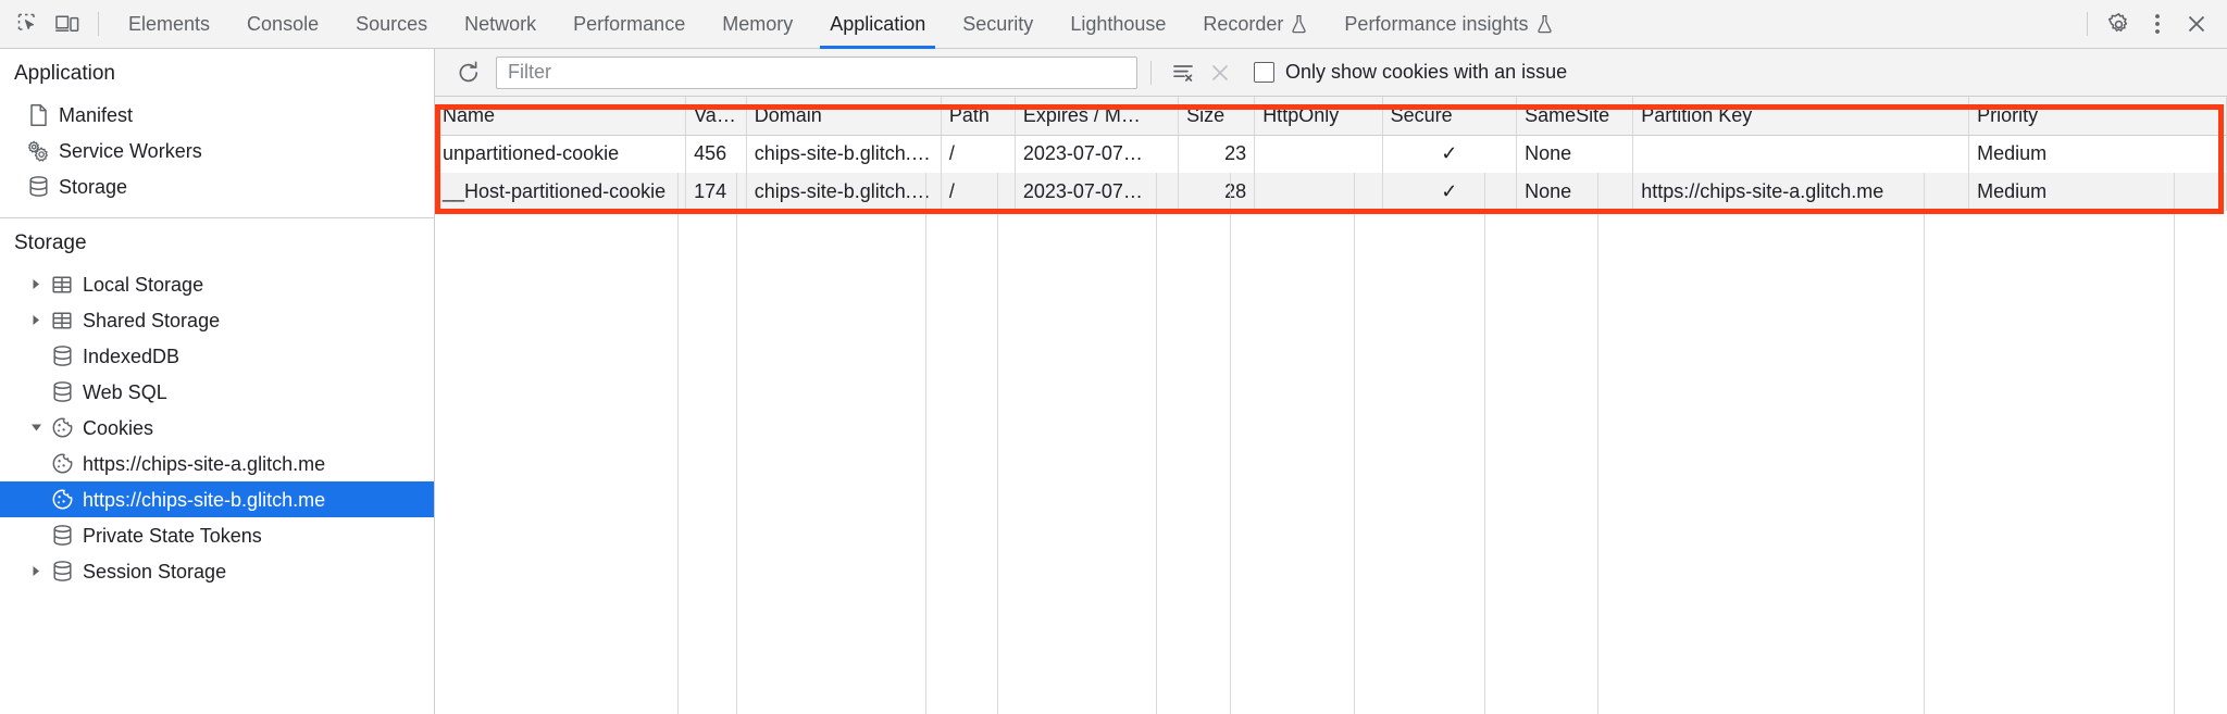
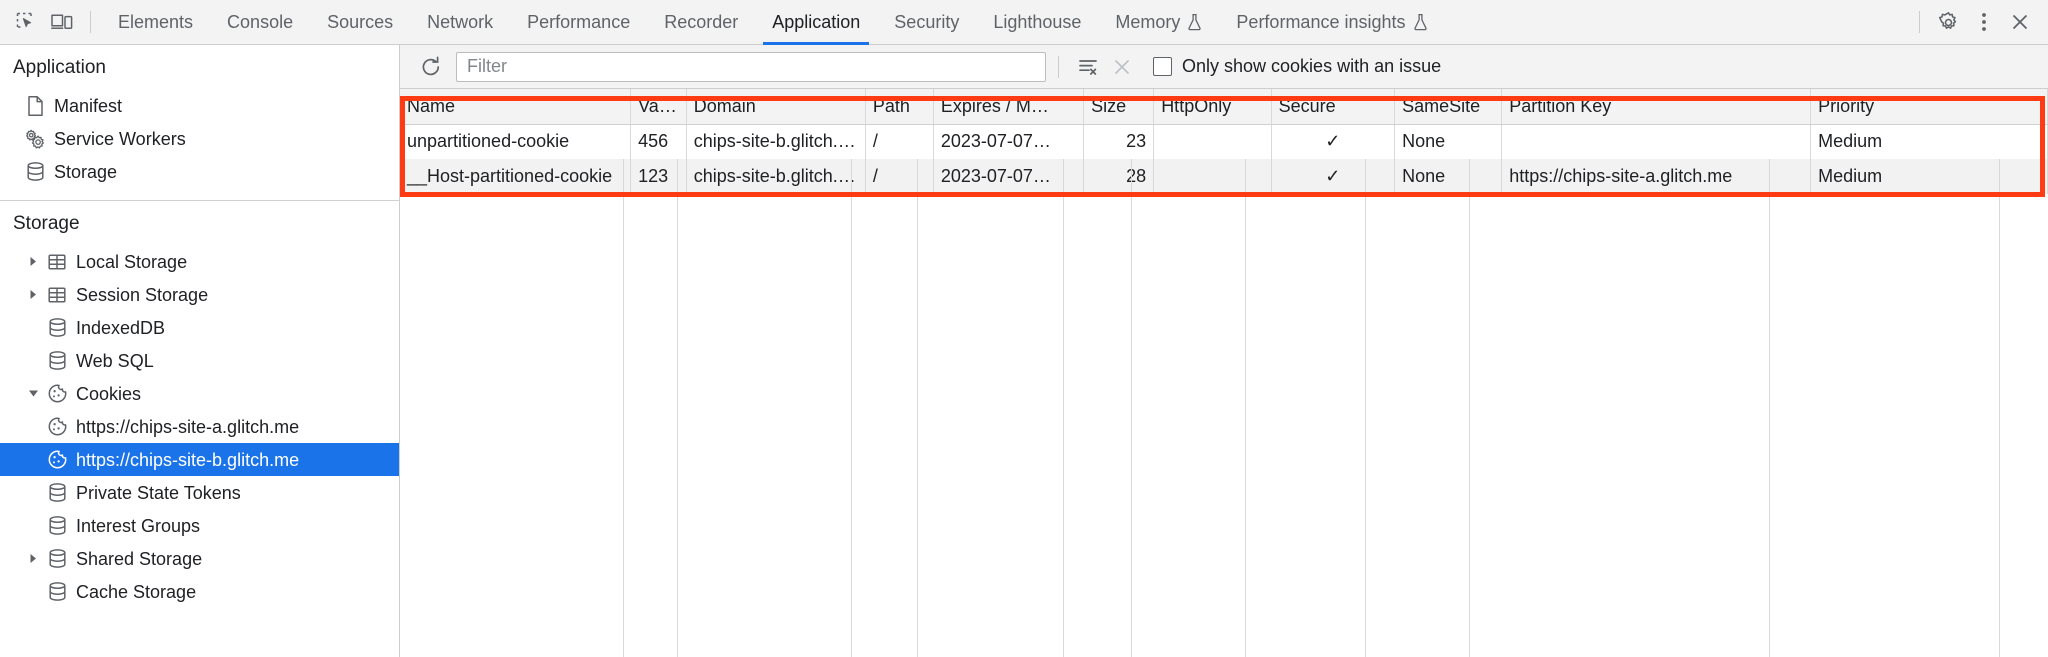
  Elements
  Console
  Sources
  Network
  Performance
- Memory
+ Recorder
  Application
  Security
  Lighthouse
- Recorder
+ Memory
  Performance insights
  Application
  Manifest
  Service Workers
  Storage
  Storage
  Local Storage
- Shared Storage
+ Session Storage
  IndexedDB
  Web SQL
  Cookies
  https://chips-site-a.glitch.me
  https://chips-site-b.glitch.me
  Private State Tokens
+ Interest Groups
- Session Storage
+ Shared Storage
+ Cache Storage
  Filter
  Only show cookies with an issue
  Name	Value	Domain	Path	Expires / M…	Size	HttpOnly	Secure	SameSite	Partition Key	Priority
  unpartitioned-cookie	456	chips-site-b.glitch.me	/	2023-07-07…	23		✓	None		Medium
- __Host-partitioned-cookie	174	chips-site-b.glitch.me	/	2023-07-07…	28		✓	None	https://chips-site-a.glitch.me	Medium
+ __Host-partitioned-cookie	123	chips-site-b.glitch.me	/	2023-07-07…	28		✓	None	https://chips-site-a.glitch.me	Medium
